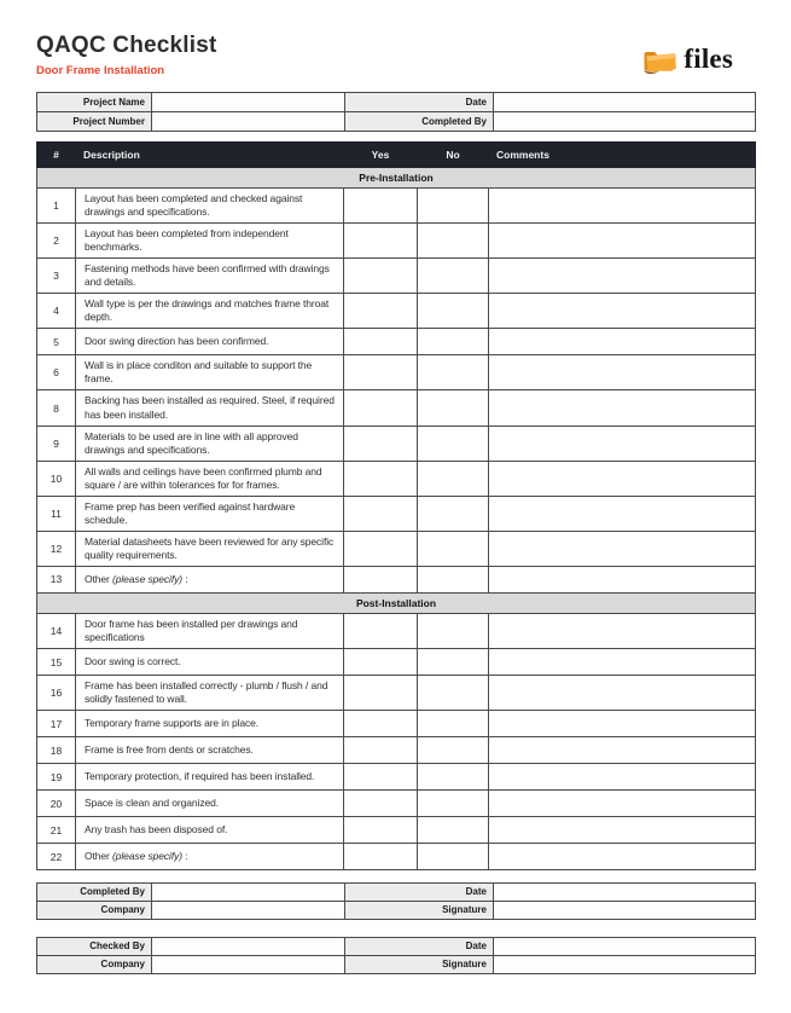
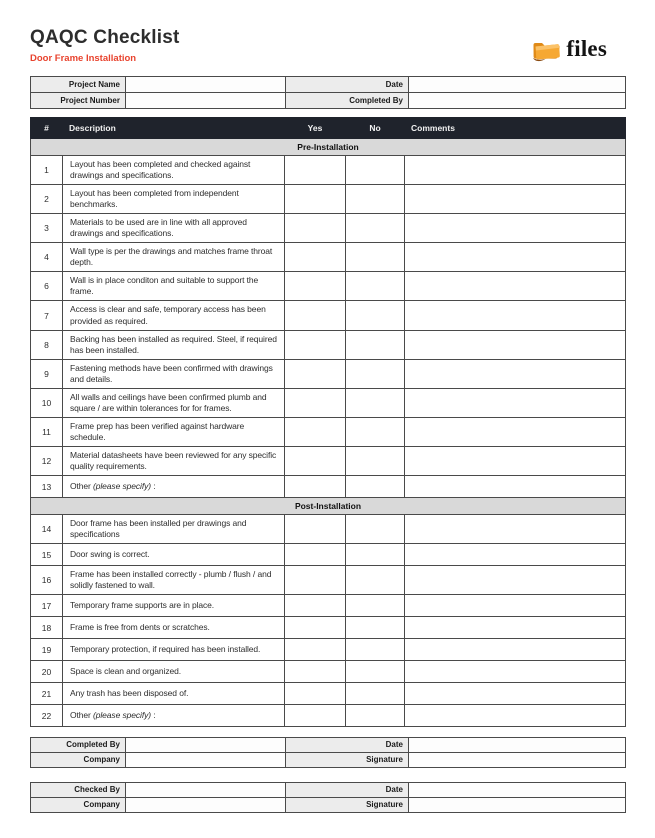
  QAQC Checklist
  Door Frame Installation
  files
  Project Name		Date
  Project Number		Completed By
  #	Description	Yes	No	Comments
  Pre-Installation
  1	Layout has been completed and checked against drawings and specifications.
  2	Layout has been completed from independent benchmarks.
- 3	Fastening methods have been confirmed with drawings and details.
+ 3	Materials to be used are in line with all approved drawings and specifications.
  4	Wall type is per the drawings and matches frame throat depth.
- 5	Door swing direction has been confirmed.
  6	Wall is in place conditon and suitable to support the frame.
+ 7	Access is clear and safe, temporary access has been provided as required.
  8	Backing has been installed as required. Steel, if required has been installed.
- 9	Materials to be used are in line with all approved drawings and specifications.
+ 9	Fastening methods have been confirmed with drawings and details.
  10	All walls and ceilings have been confirmed plumb and square / are within tolerances for for frames.
  11	Frame prep has been verified against hardware schedule.
  12	Material datasheets have been reviewed for any specific quality requirements.
  13	Other (please specify) :
  Post-Installation
  14	Door frame has been installed per drawings and specifications
  15	Door swing is correct.
  16	Frame has been installed correctly - plumb / flush / and solidly fastened to wall.
  17	Temporary frame supports are in place.
  18	Frame is free from dents or scratches.
  19	Temporary protection, if required has been installed.
  20	Space is clean and organized.
  21	Any trash has been disposed of.
  22	Other (please specify) :
  Completed By		Date
  Company		Signature
  Checked By		Date
  Company		Signature
